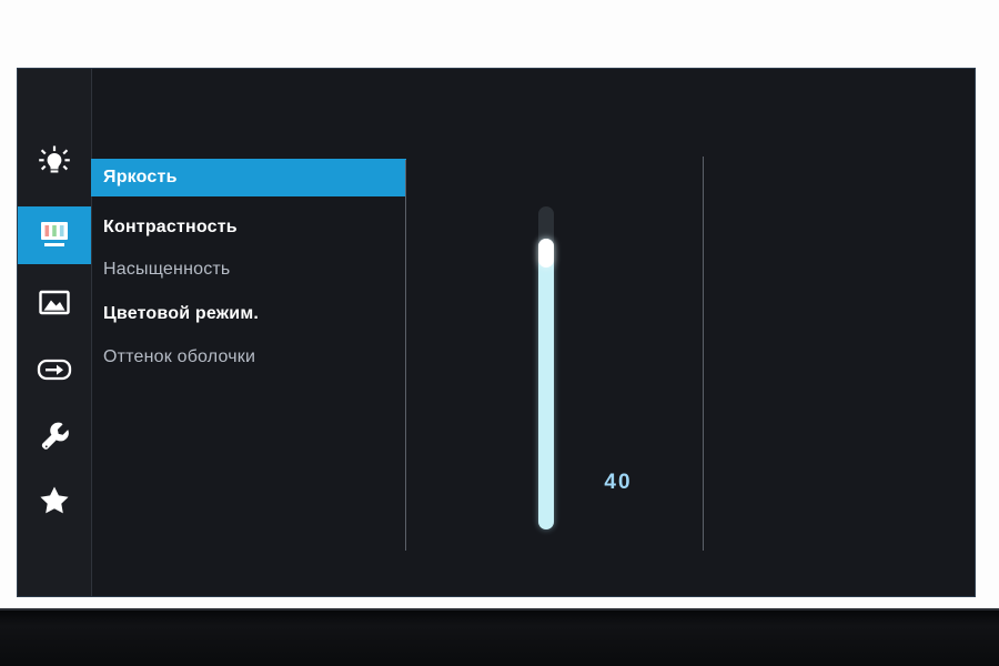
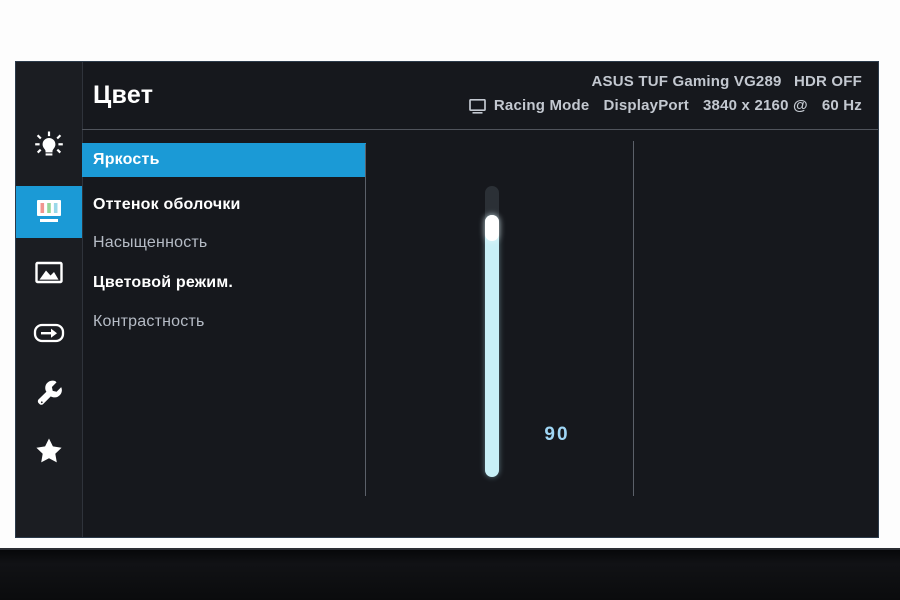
+ Цвет
+ ASUS TUF Gaming VG289 HDR OFF
+ Racing Mode
+ DisplayPort
+ 3840 x 2160 @
+ 60 Hz
  Яркость
- Контрастность
+ Оттенок оболочки
  Насыщенность
  Цветовой режим.
- Оттенок оболочки
+ Контрастность
- 40
+ 90
